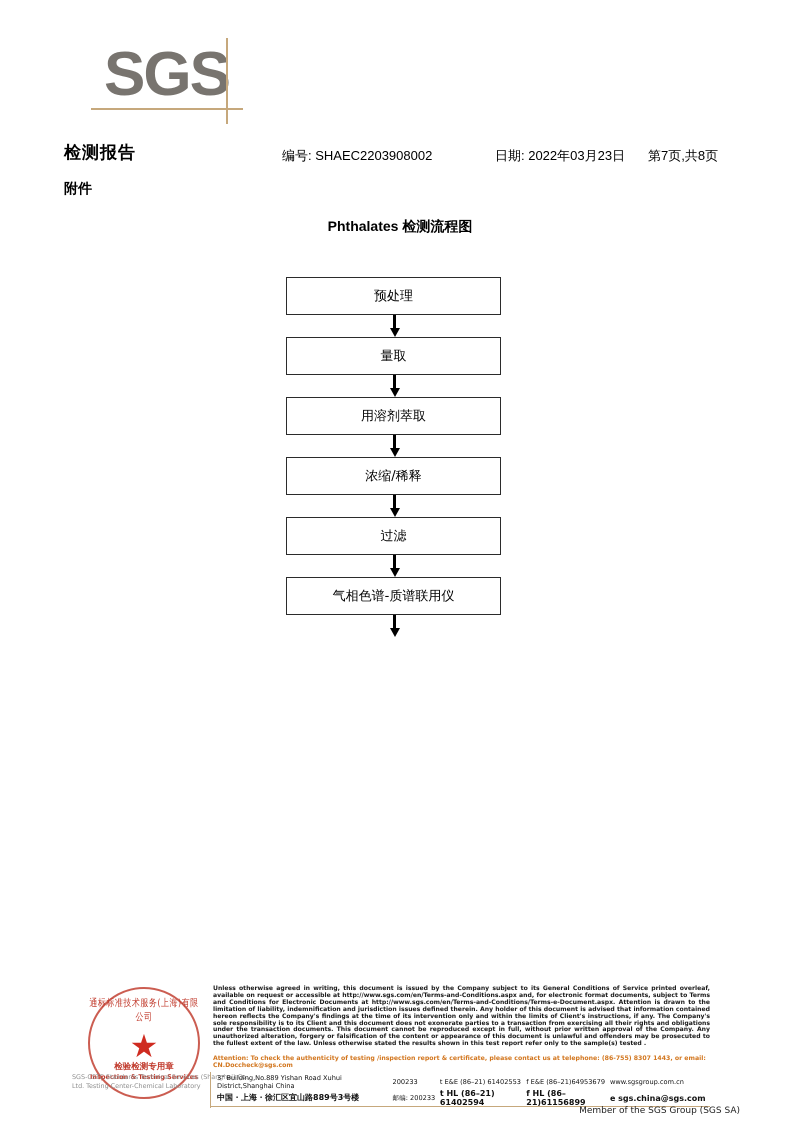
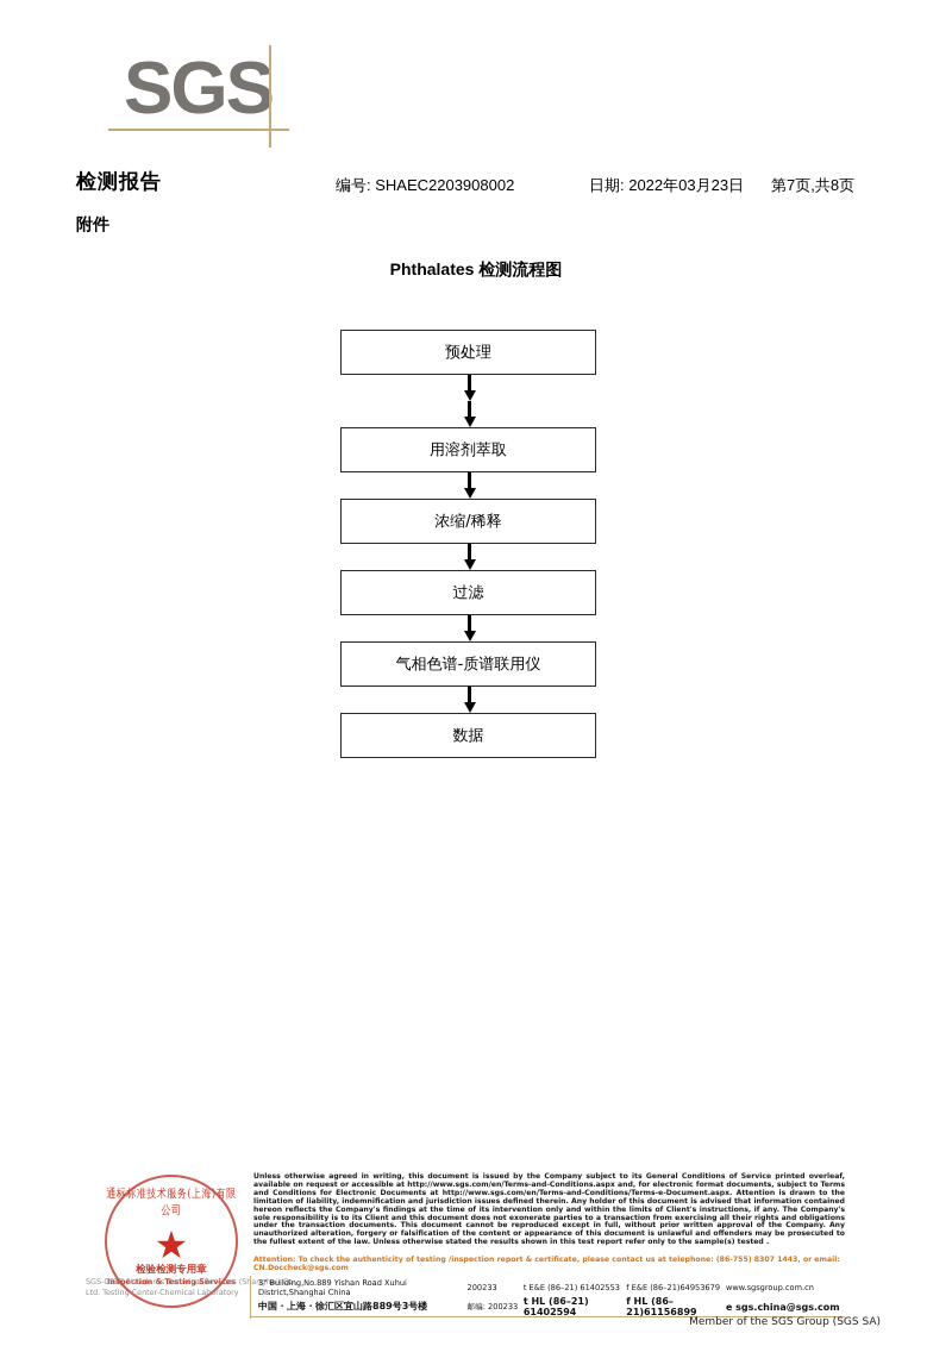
  SGS
  检测报告
  附件
  编号: SHAEC2203908002
  日期: 2022年03月23日
  第7页,共8页
  Phthalates 检测流程图
  预处理
- 量取
  用溶剂萃取
  浓缩/稀释
  过滤
  气相色谱-质谱联用仪
+ 数据
  通标标准技术服务(上海)有限公司
  ★
  检验检测专用章
  Inspection & Testing Services
  SGS-CSTC Standards Technical Services (Sanghai) Co., Ltd. Testing Center-Chemical Laboratory
  3" Building,No.889 Yishan Road Xuhui District,Shanghai China
  200233
  t E&E (86–21) 61402553
  f E&E (86–21)64953679
  www.sgsgroup.com.cn
  中国・上海・徐汇区宜山路889号3号楼
  邮编: 200233
  t HL (86–21) 61402594
  f HL (86–21)61156899
  e sgs.china@sgs.com
  Member of the SGS Group (SGS SA)
